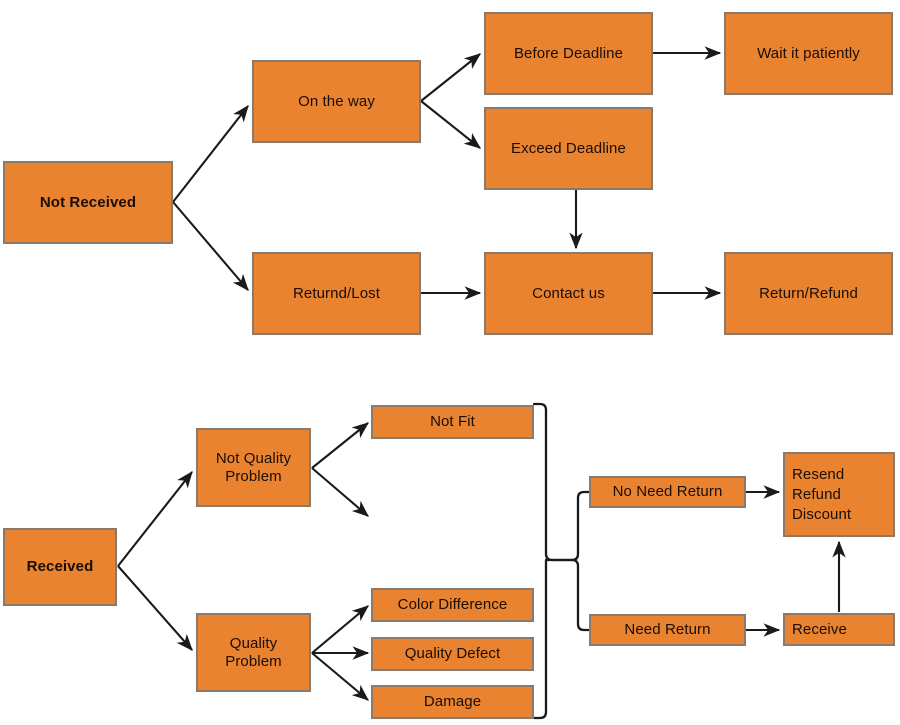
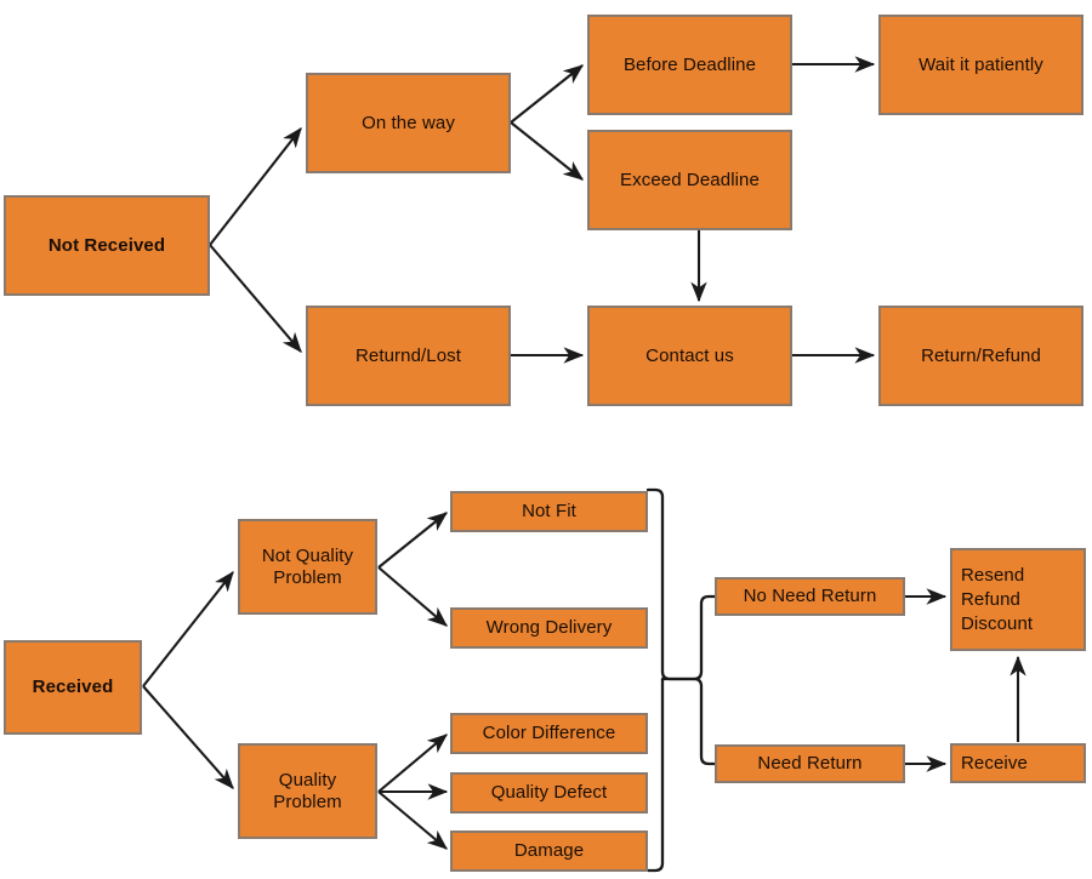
  Not Received
  On the way
  Before Deadline
  Exceed Deadline
  Wait it patiently
  Returnd/Lost
  Contact us
  Return/Refund
  Received
  Not Quality
  Problem
  Quality
  Problem
  Not Fit
+ Wrong Delivery
  Color Difference
  Quality Defect
  Damage
  No Need Return
  Need Return
  Resend
  Refund
  Discount
  Receive
